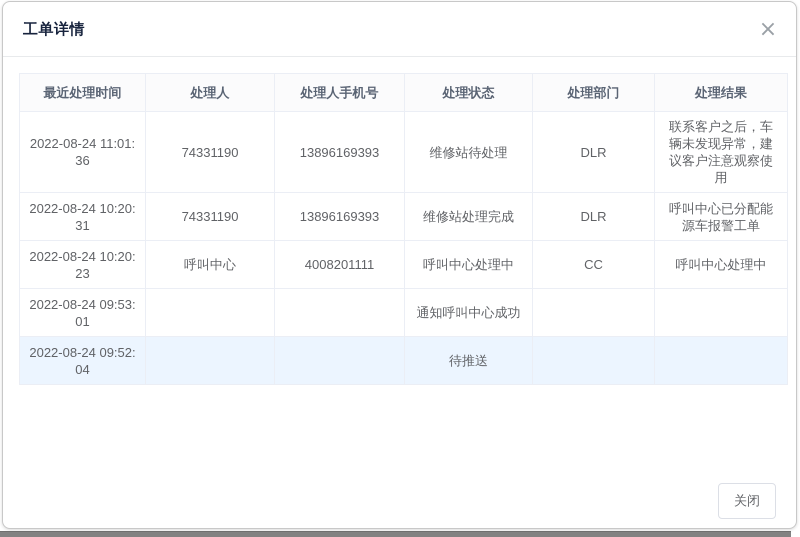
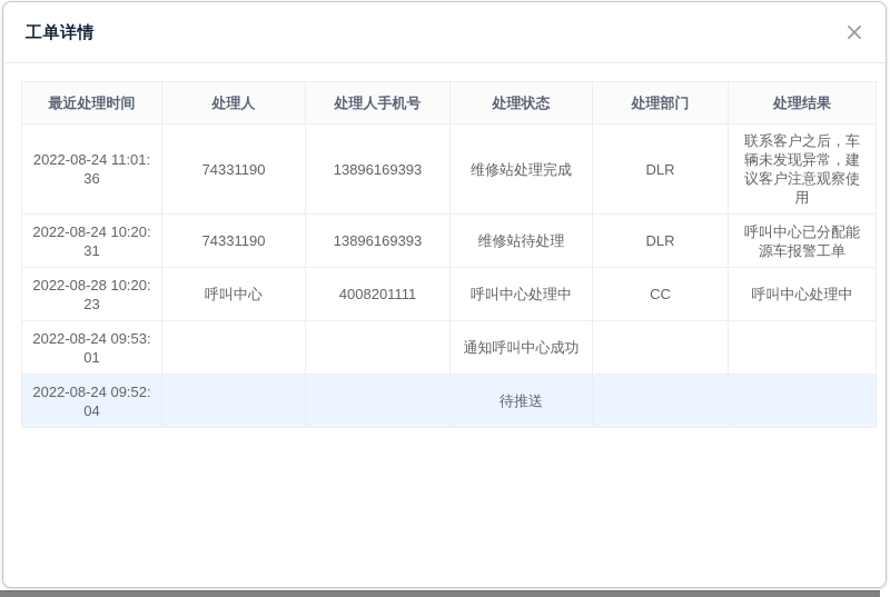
  工单详情
  ×
  最近处理时间	处理人	处理人手机号	处理状态	处理部门	处理结果
- 2022-08-24 11:01:36	74331190	13896169393	维修站待处理	DLR	联系客户之后，车辆未发现异常，建议客户注意观察使用
+ 2022-08-24 11:01:36	74331190	13896169393	维修站处理完成	DLR	联系客户之后，车辆未发现异常，建议客户注意观察使用
- 2022-08-24 10:20:31	74331190	13896169393	维修站处理完成	DLR	呼叫中心已分配能源车报警工单
+ 2022-08-24 10:20:31	74331190	13896169393	维修站待处理	DLR	呼叫中心已分配能源车报警工单
- 2022-08-24 10:20:23	呼叫中心	4008201111	呼叫中心处理中	CC	呼叫中心处理中
+ 2022-08-28 10:20:23	呼叫中心	4008201111	呼叫中心处理中	CC	呼叫中心处理中
  2022-08-24 09:53:01			通知呼叫中心成功
  2022-08-24 09:52:04			待推送
- 关闭
